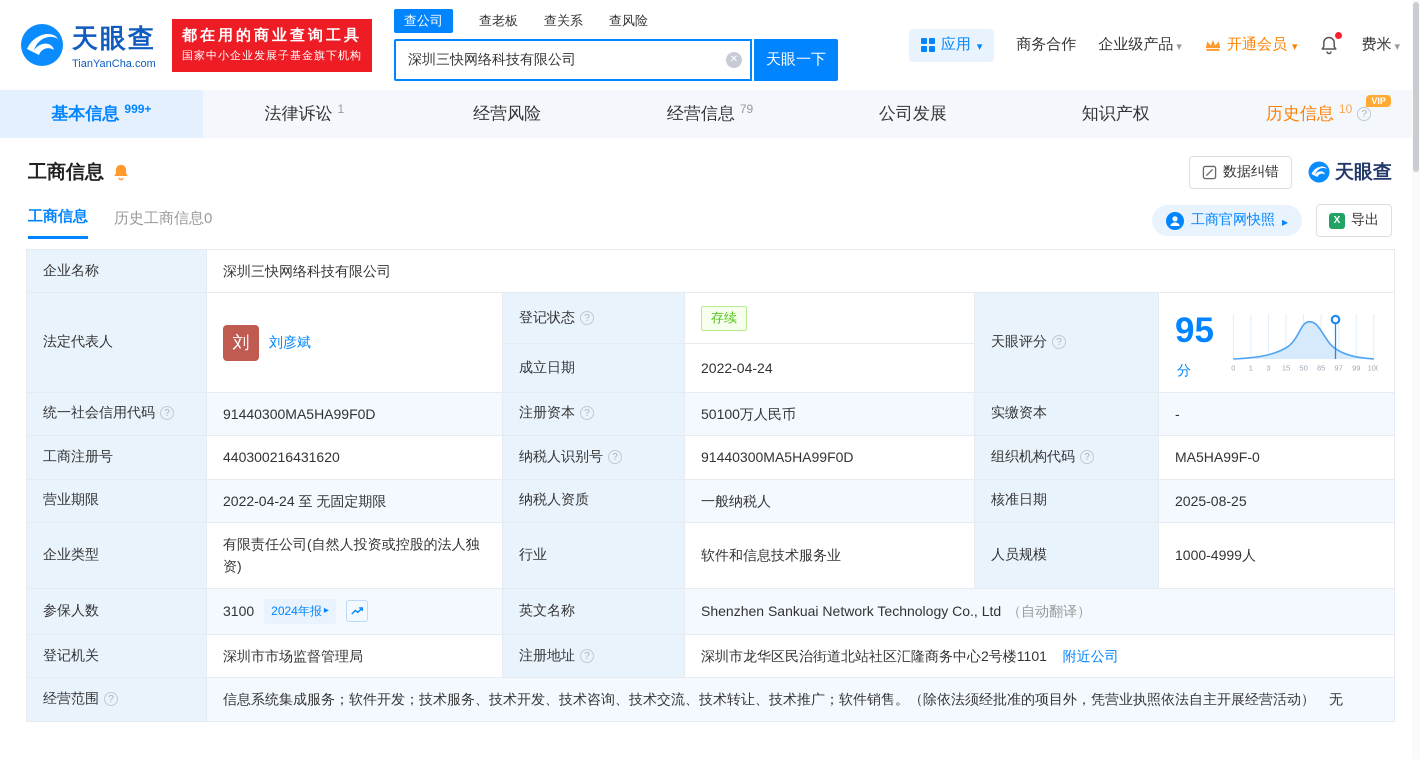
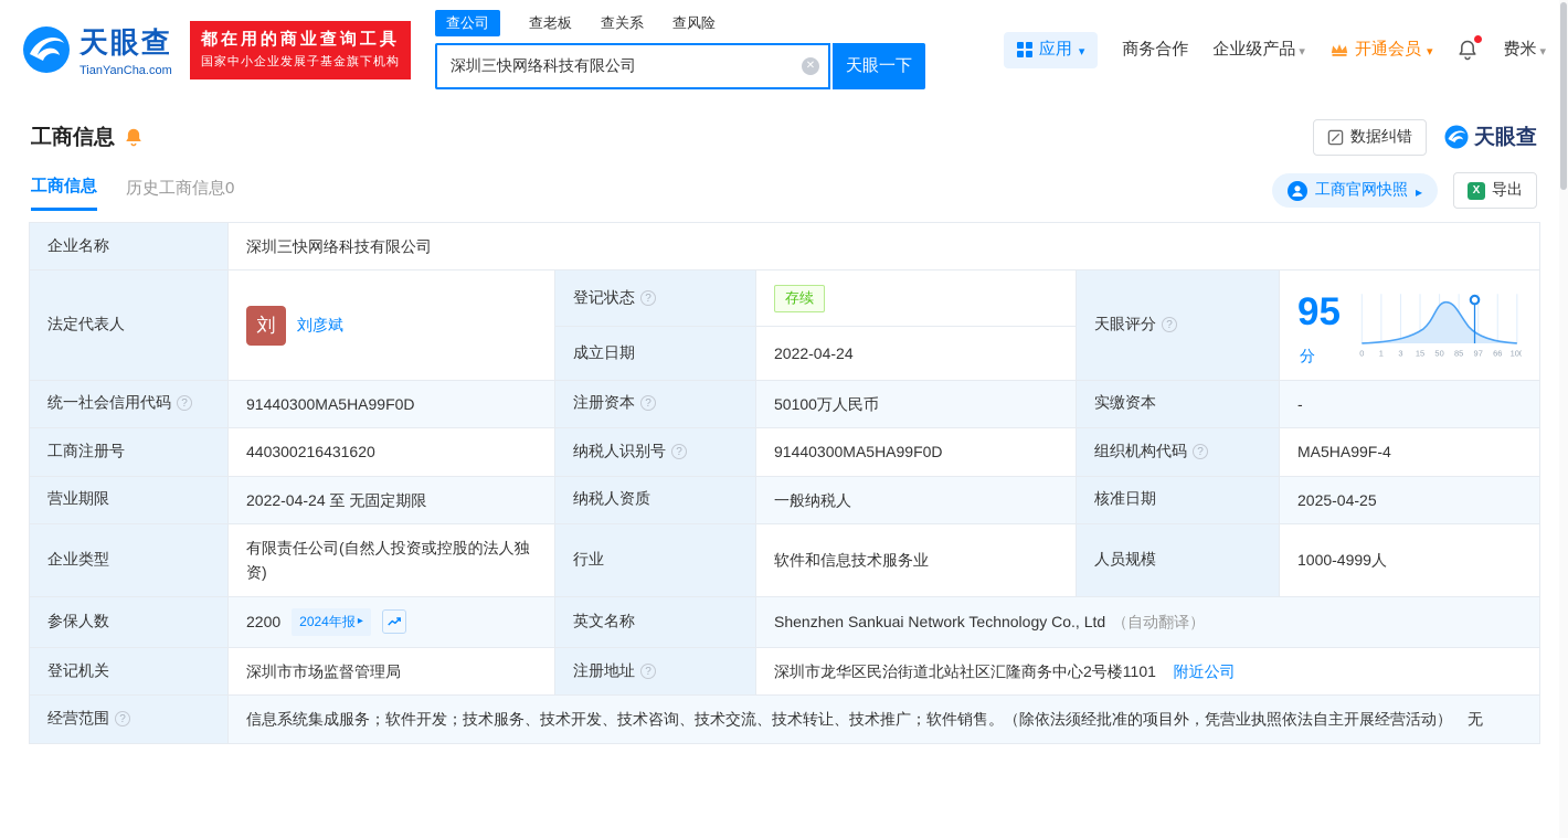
  天眼查
  TianYanCha.com
  都在用的商业查询工具
  国家中小企业发展子基金旗下机构
  查公司
  查老板
  查关系
  查风险
  深圳三快网络科技有限公司
  天眼一下
  应用
  商务合作
  企业级产品
  开通会员
  费米
- 基本信息
- 999+
- 法律诉讼
- 1
- 经营风险
- 经营信息
- 79
- 公司发展
- 知识产权
- VIP
- 历史信息
- 10
  工商信息
  数据纠错
  天眼查
  工商信息
  历史工商信息0
  工商官网快照
  导出
  企业名称	深圳三快网络科技有限公司
- 法定代表人	刘 刘彦斌	登记状态	存续	天眼评分	95分 0 1 3 15 50 85 97 99 100
+ 法定代表人	刘 刘彦斌	登记状态	存续	天眼评分	95分 0 1 3 15 50 85 97 66 100
  成立日期	2022-04-24
  统一社会信用代码	91440300MA5HA99F0D	注册资本	50100万人民币	实缴资本	-
- 工商注册号	440300216431620	纳税人识别号	91440300MA5HA99F0D	组织机构代码	MA5HA99F-0
+ 工商注册号	440300216431620	纳税人识别号	91440300MA5HA99F0D	组织机构代码	MA5HA99F-4
- 营业期限	2022-04-24 至 无固定期限	纳税人资质	一般纳税人	核准日期	2025-08-25
+ 营业期限	2022-04-24 至 无固定期限	纳税人资质	一般纳税人	核准日期	2025-04-25
  企业类型	有限责任公司(自然人投资或控股的法人独资)	行业	软件和信息技术服务业	人员规模	1000-4999人
- 参保人数	3100 2024年报	英文名称	Shenzhen Sankuai Network Technology Co., Ltd （自动翻译）
+ 参保人数	2200 2024年报	英文名称	Shenzhen Sankuai Network Technology Co., Ltd （自动翻译）
  登记机关	深圳市市场监督管理局	注册地址	深圳市龙华区民治街道北站社区汇隆商务中心2号楼1101 附近公司
  经营范围	信息系统集成服务；软件开发；技术服务、技术开发、技术咨询、技术交流、技术转让、技术推广；软件销售。（除依法须经批准的项目外，凭营业执照依法自主开展经营活动） 无
